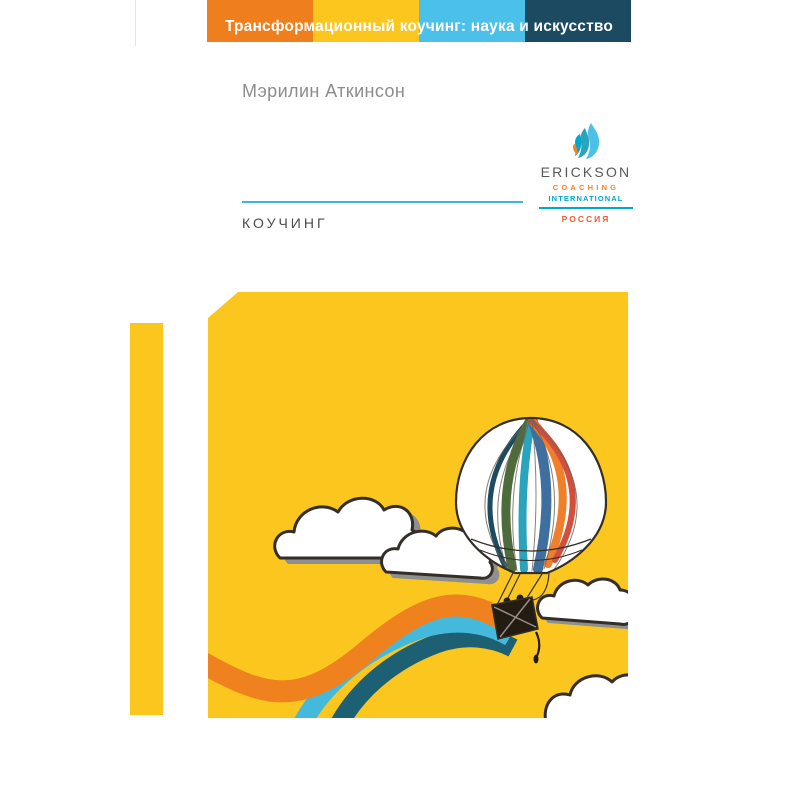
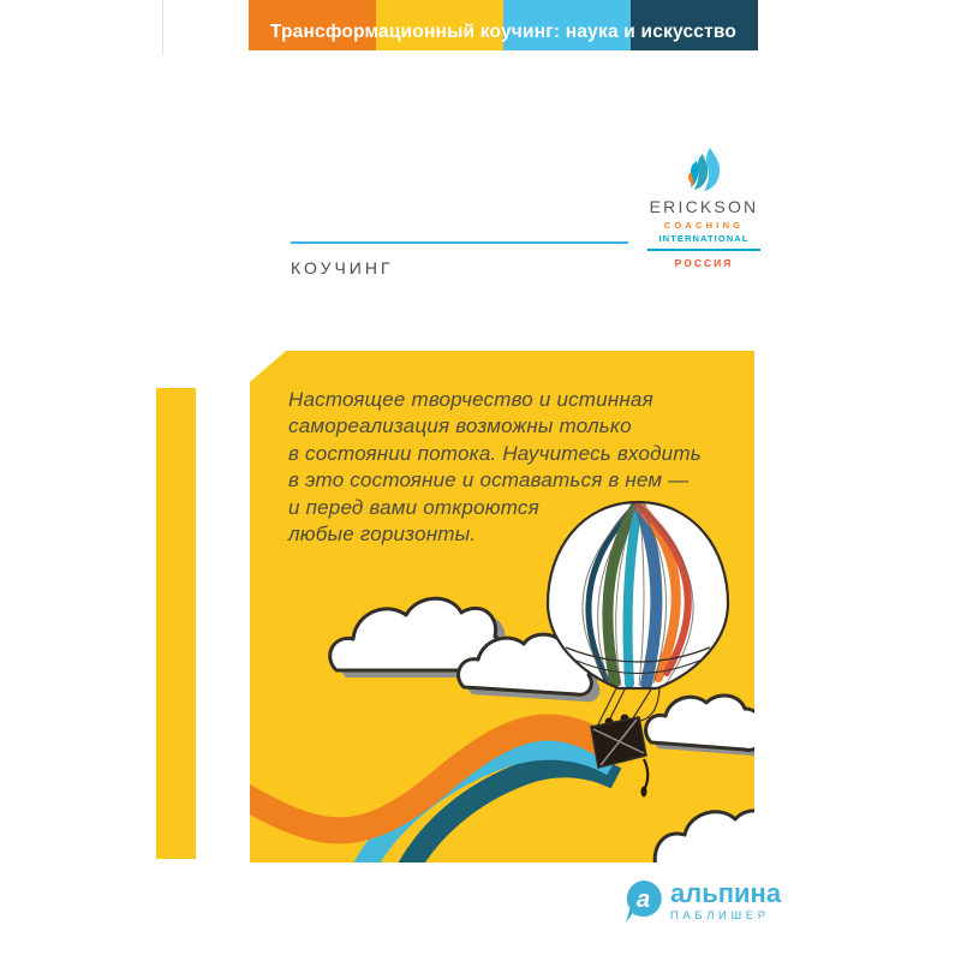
  Трансформационный коучинг: наука и искусство
- Мэрилин Аткинсон
  КОУЧИНГ
  ERICKSON
  COACHING
  INTERNATIONAL
  РОССИЯ
+ Настоящее творчество и истинная
+ самореализация возможны только
+ в состоянии потока. Научитесь входить
+ в это состояние и оставаться в нем —
+ и перед вами откроются
+ любые горизонты.
+ а
+ альпина
+ ПАБЛИШЕР
